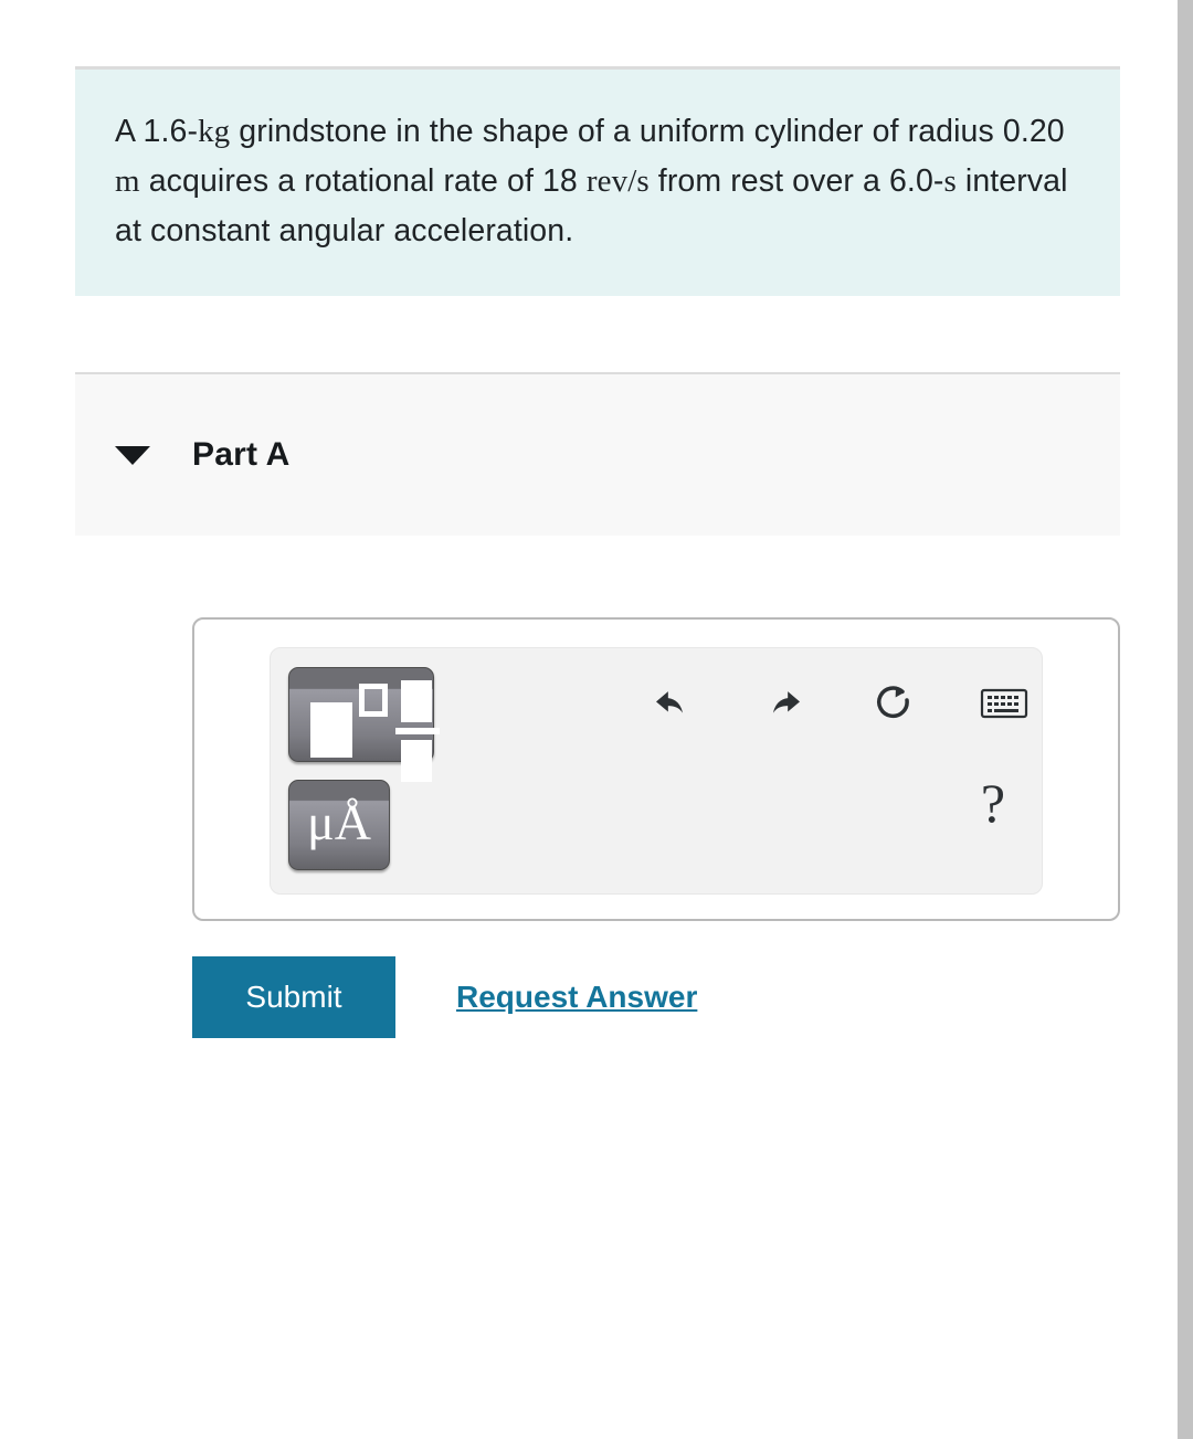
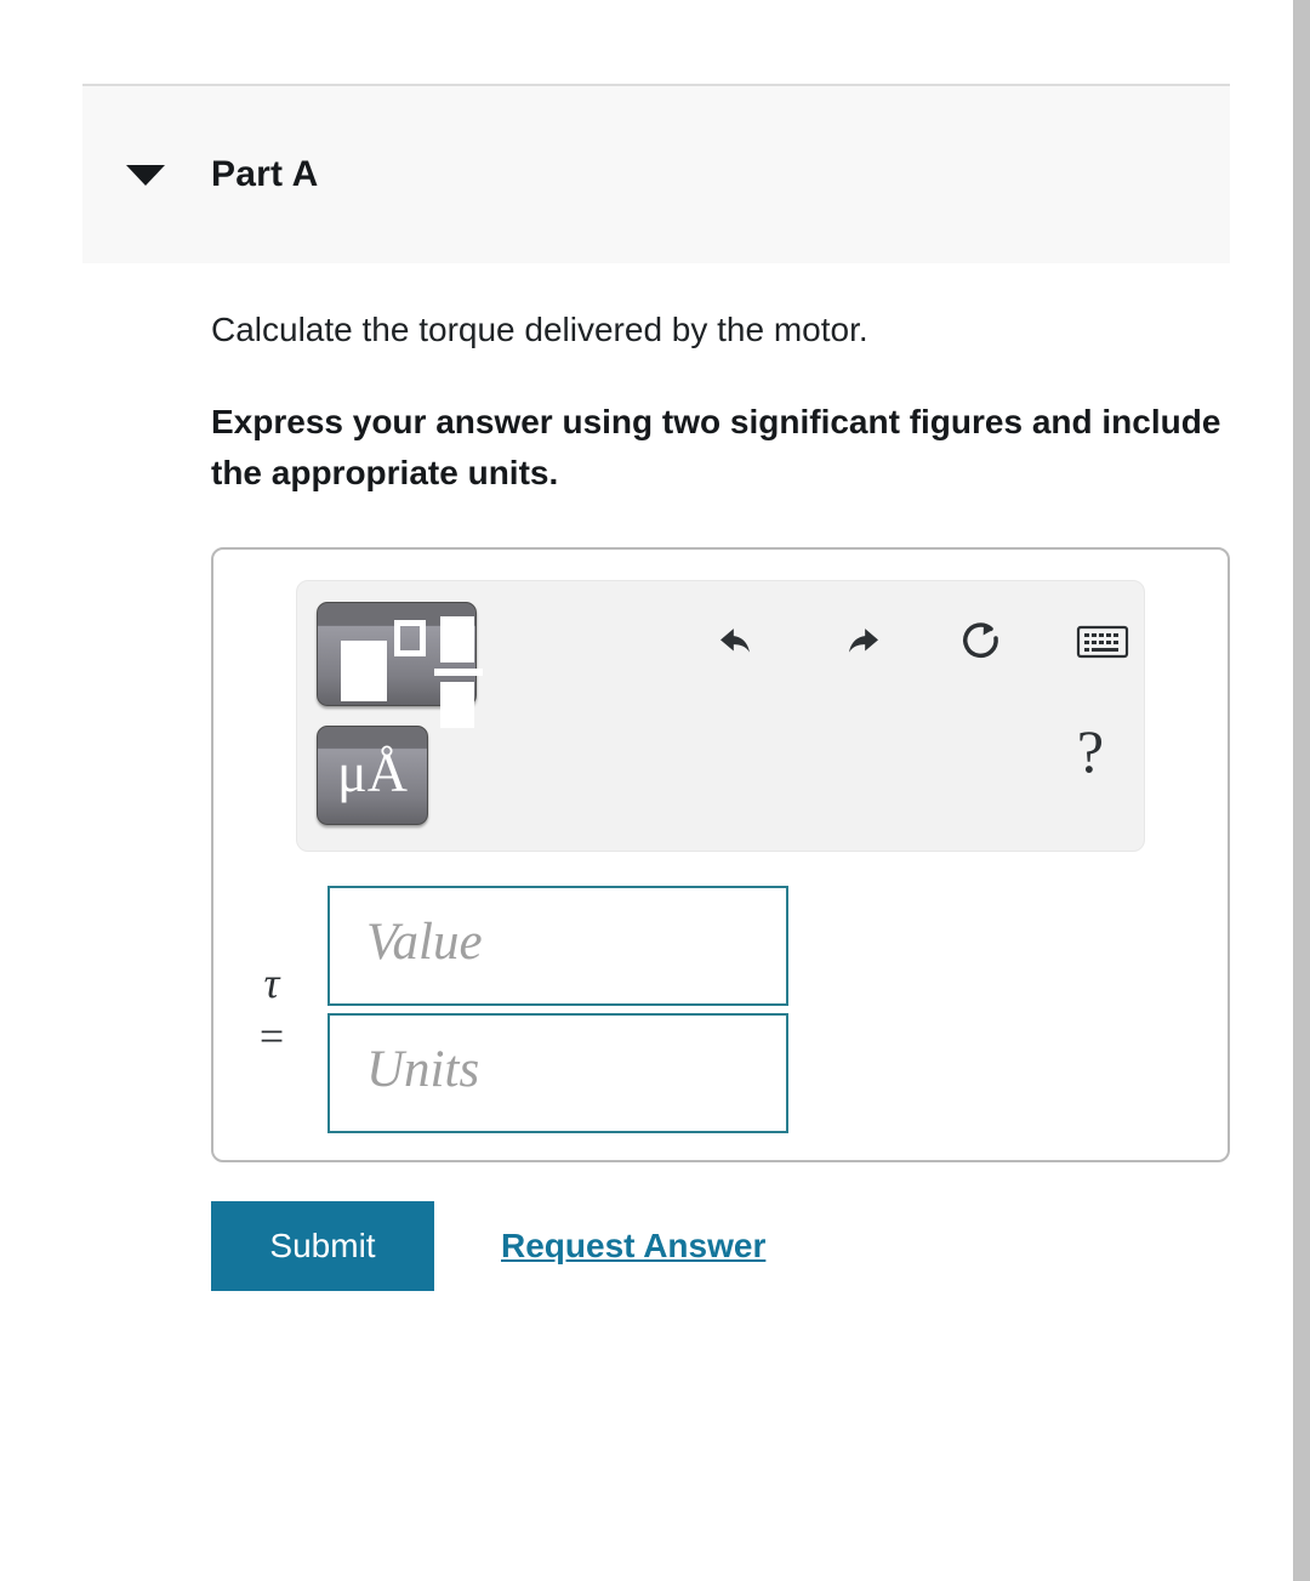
- A 1.6-kg grindstone in the shape of a uniform cylinder of radius 0.20 m acquires a rotational rate of 18 rev/s from rest over a 6.0-s interval at constant angular acceleration.
  Part A
+ Calculate the torque delivered by the motor.
+ Express your answer using two significant figures and include the appropriate units.
  μÅ
  ?
+ τ
+ =
+ Value
+ Units
  Submit
  Request Answer
